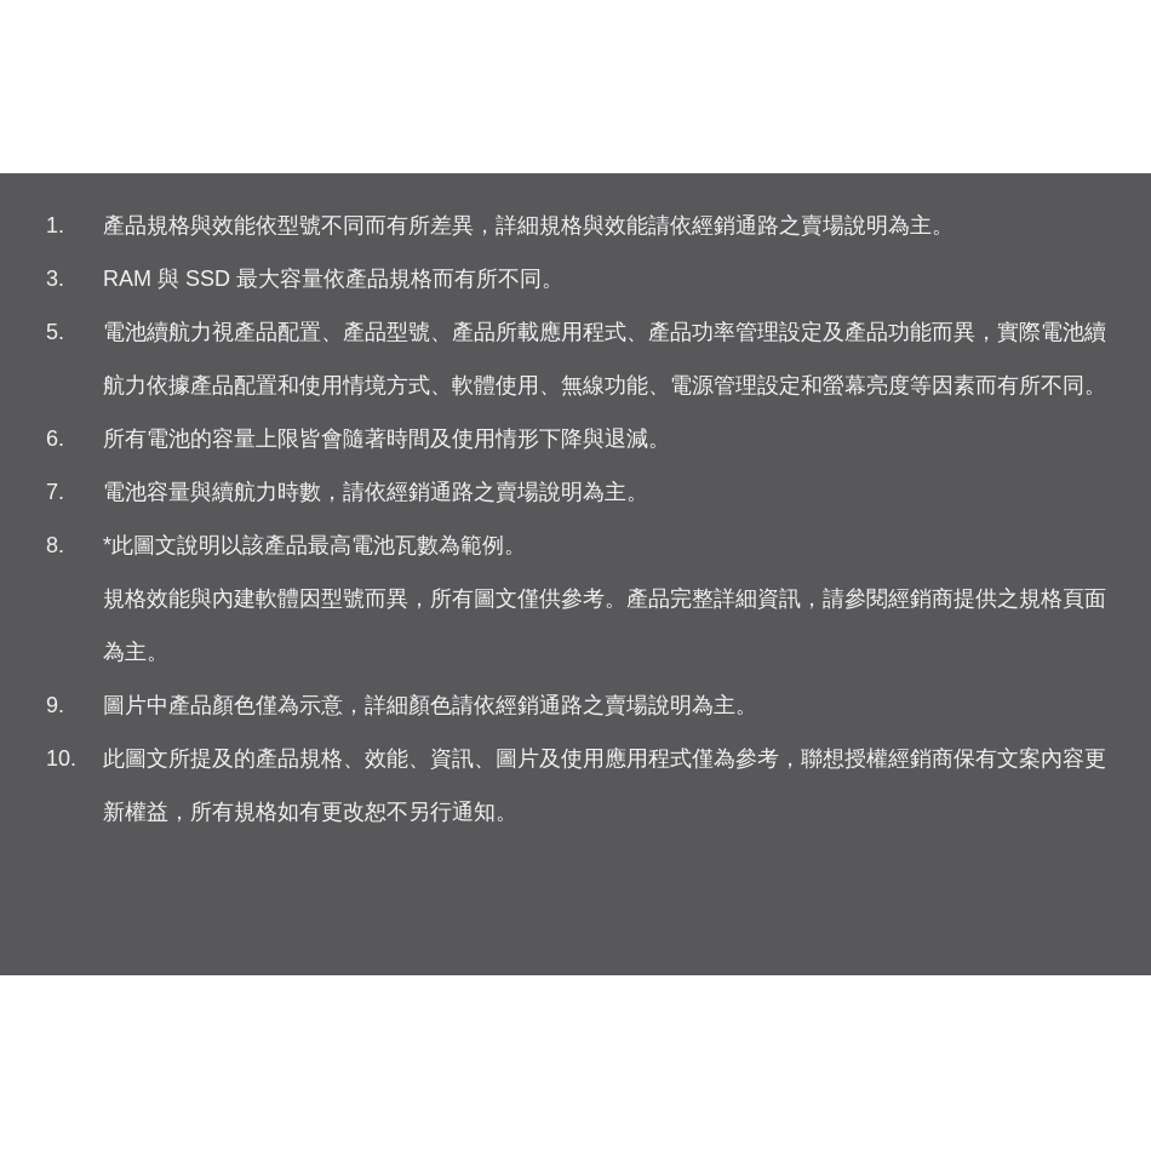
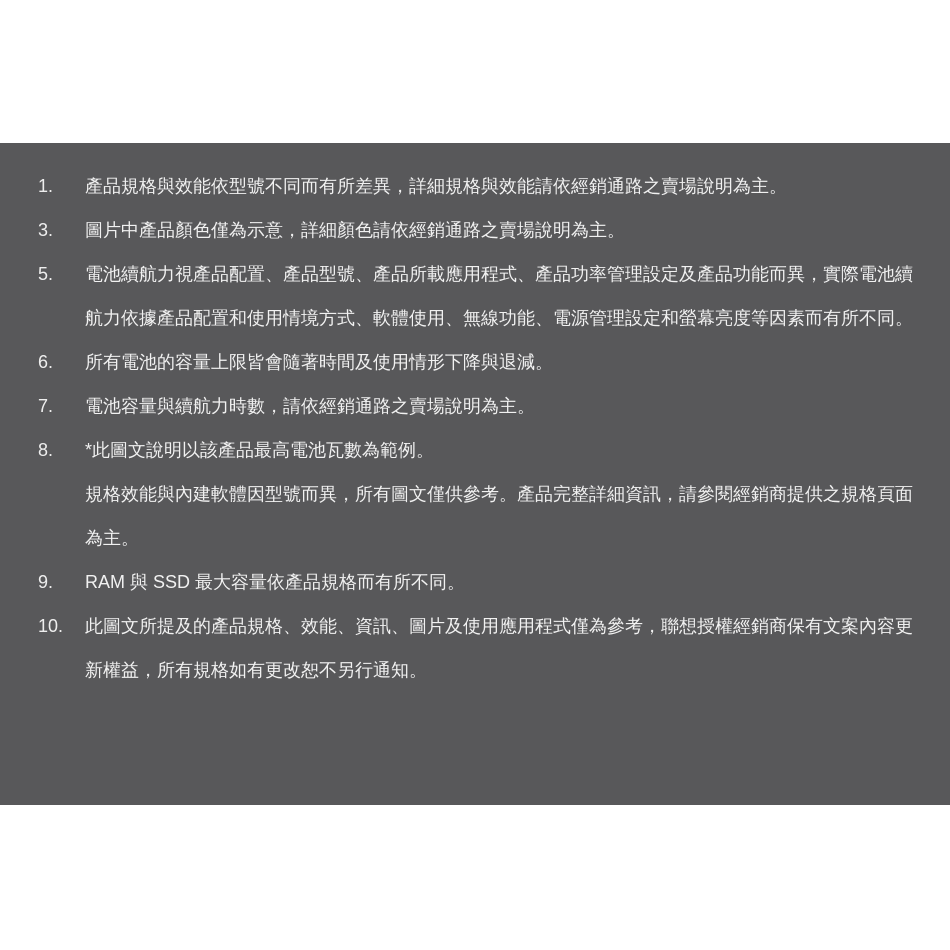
  1.
  產品規格與效能依型號不同而有所差異，詳細規格與效能請依經銷通路之賣場說明為主。
  3.
- RAM 與 SSD 最大容量依產品規格而有所不同。
+ 圖片中產品顏色僅為示意，詳細顏色請依經銷通路之賣場說明為主。
  5.
  電池續航力視產品配置、產品型號、產品所載應用程式、產品功率管理設定及產品功能而異，實際電池續航力依據產品配置和使用情境方式、軟體使用、無線功能、電源管理設定和螢幕亮度等因素而有所不同。
  6.
  所有電池的容量上限皆會隨著時間及使用情形下降與退減。
  7.
  電池容量與續航力時數，請依經銷通路之賣場說明為主。
  8.
  *此圖文說明以該產品最高電池瓦數為範例。
  規格效能與內建軟體因型號而異，所有圖文僅供參考。產品完整詳細資訊，請參閱經銷商提供之規格頁面為主。
  9.
- 圖片中產品顏色僅為示意，詳細顏色請依經銷通路之賣場說明為主。
+ RAM 與 SSD 最大容量依產品規格而有所不同。
  10.
  此圖文所提及的產品規格、效能、資訊、圖片及使用應用程式僅為參考，聯想授權經銷商保有文案內容更新權益，所有規格如有更改恕不另行通知。
